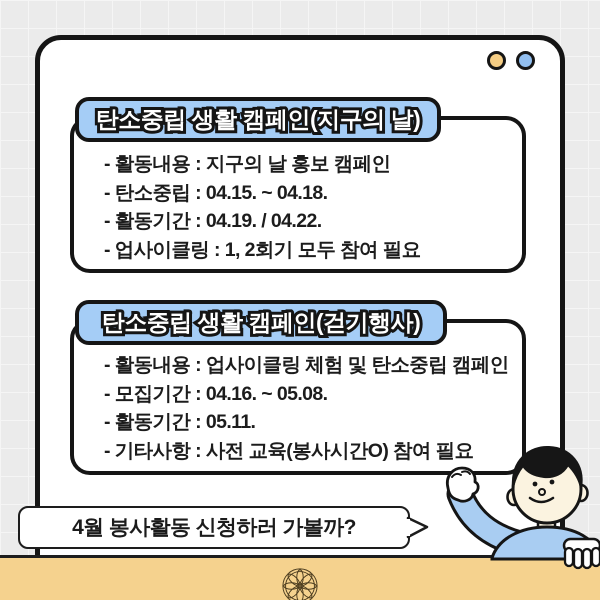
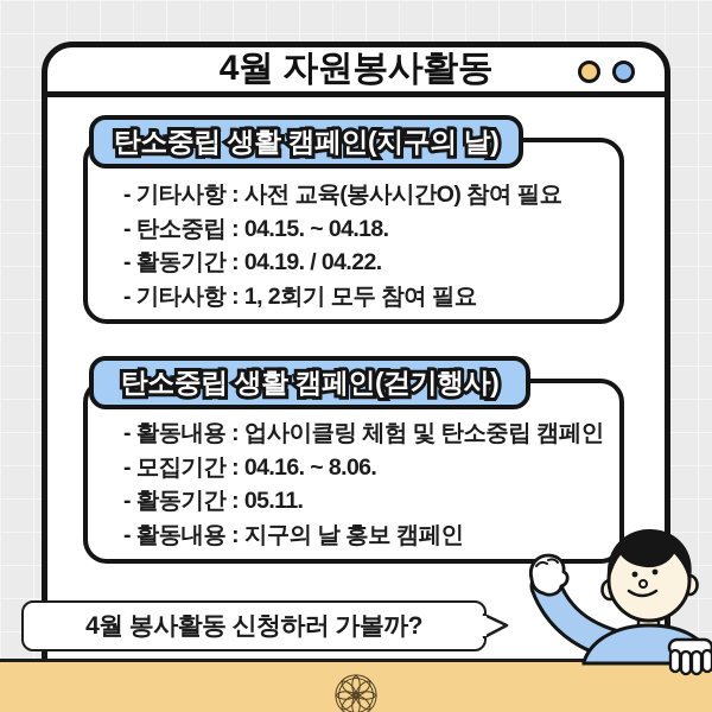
+ 4월 자원봉사활동
- - 활동내용 : 지구의 날 홍보 캠페인
+ - 기타사항 : 사전 교육(봉사시간O) 참여 필요
  - 탄소중립 : 04.15. ~ 04.18.
  - 활동기간 : 04.19. / 04.22.
- - 업사이클링 : 1, 2회기 모두 참여 필요
+ - 기타사항 : 1, 2회기 모두 참여 필요
  탄소중립 생활 캠페인(지구의 날)
  - 활동내용 : 업사이클링 체험 및 탄소중립 캠페인
- - 모집기간 : 04.16. ~ 05.08.
+ - 모집기간 : 04.16. ~ 8.06.
  - 활동기간 : 05.11.
- - 기타사항 : 사전 교육(봉사시간O) 참여 필요
+ - 활동내용 : 지구의 날 홍보 캠페인
  탄소중립 생활 캠페인(걷기행사)
  4월 봉사활동 신청하러 가볼까?
